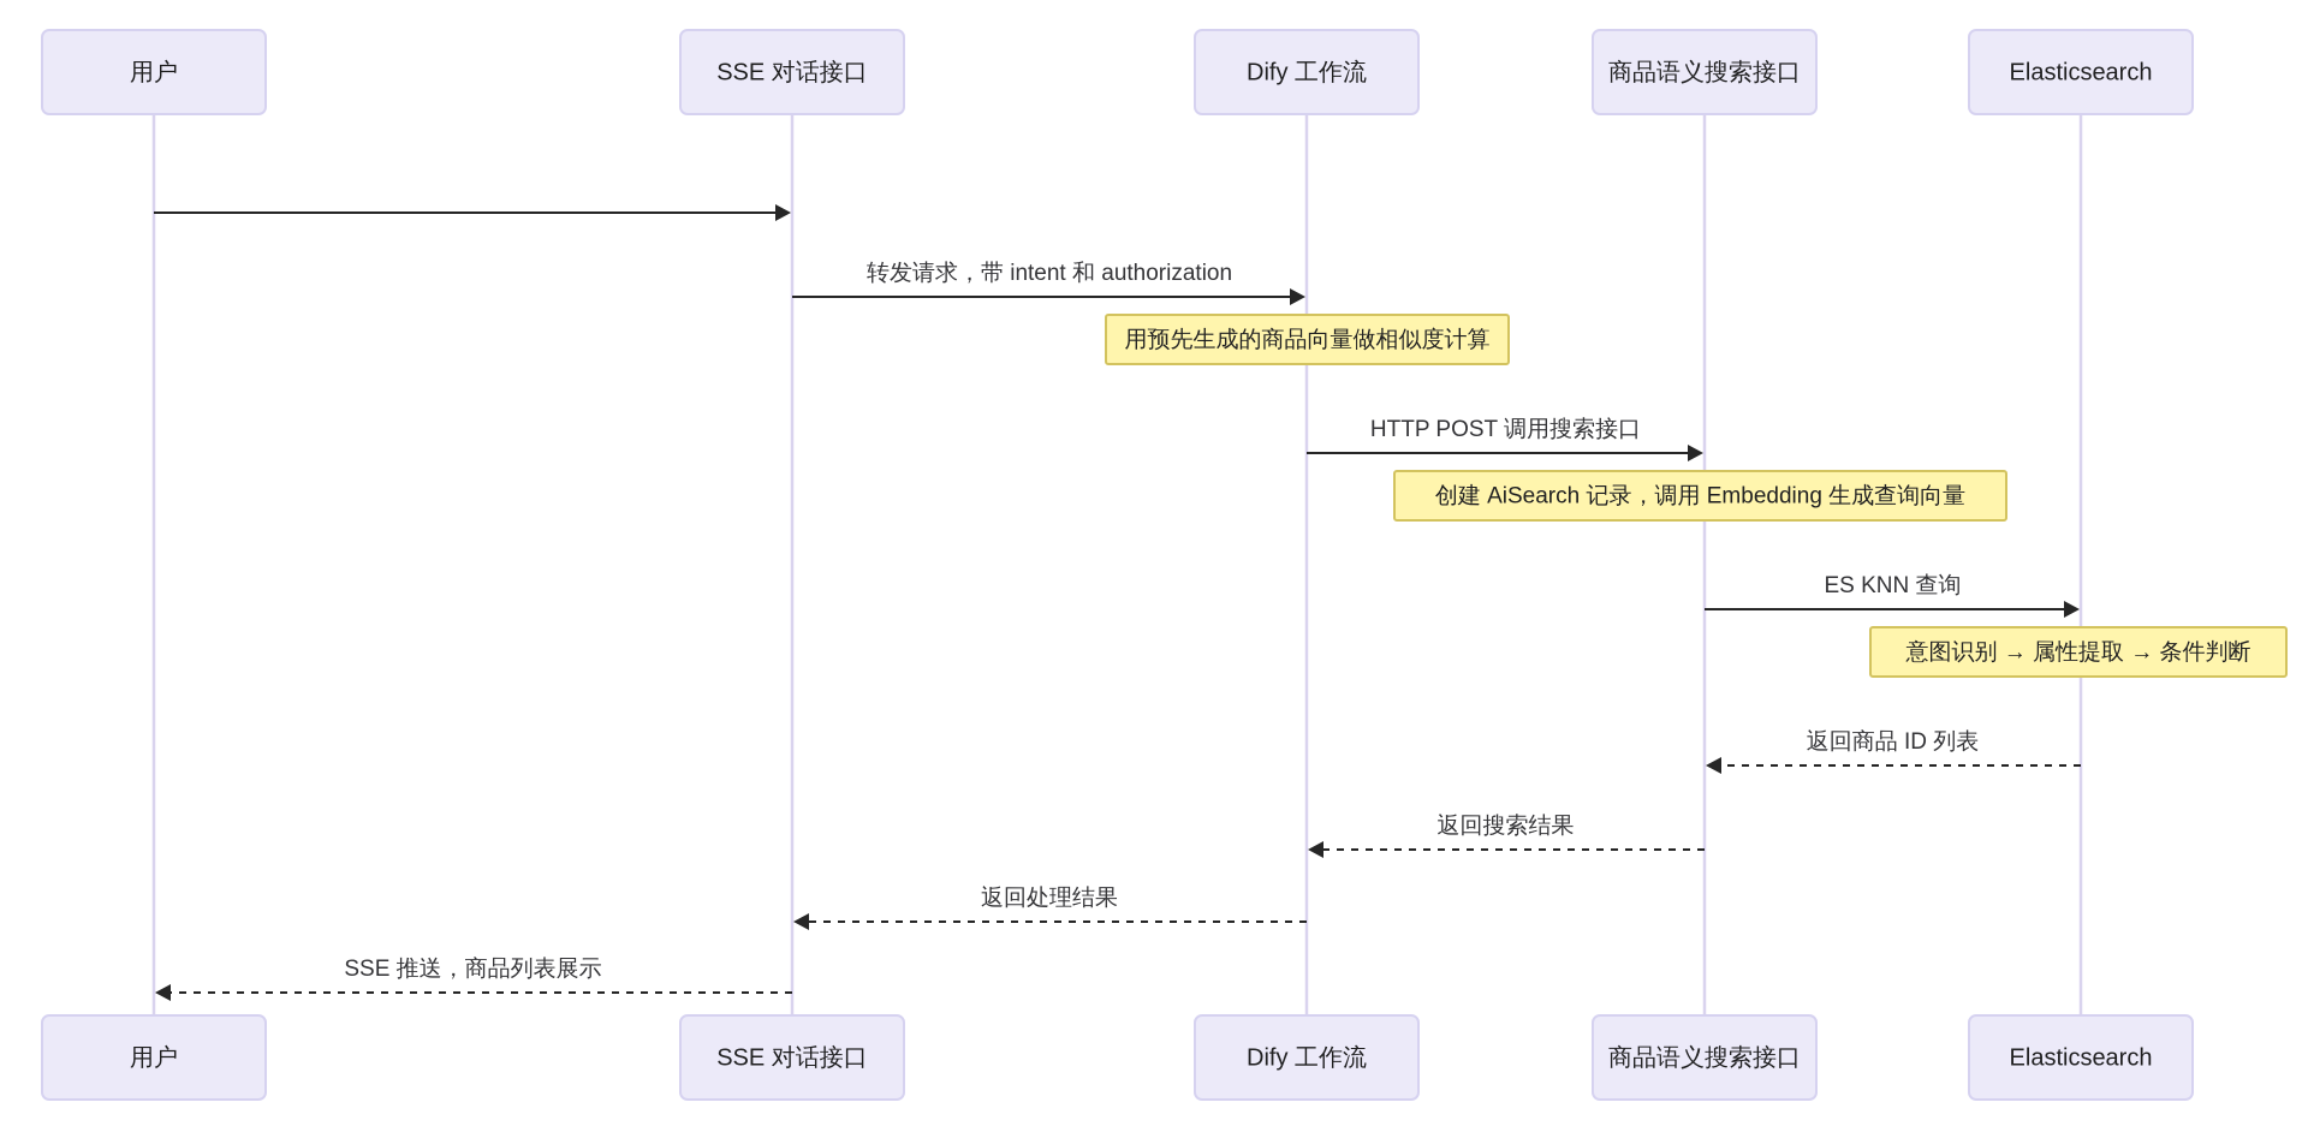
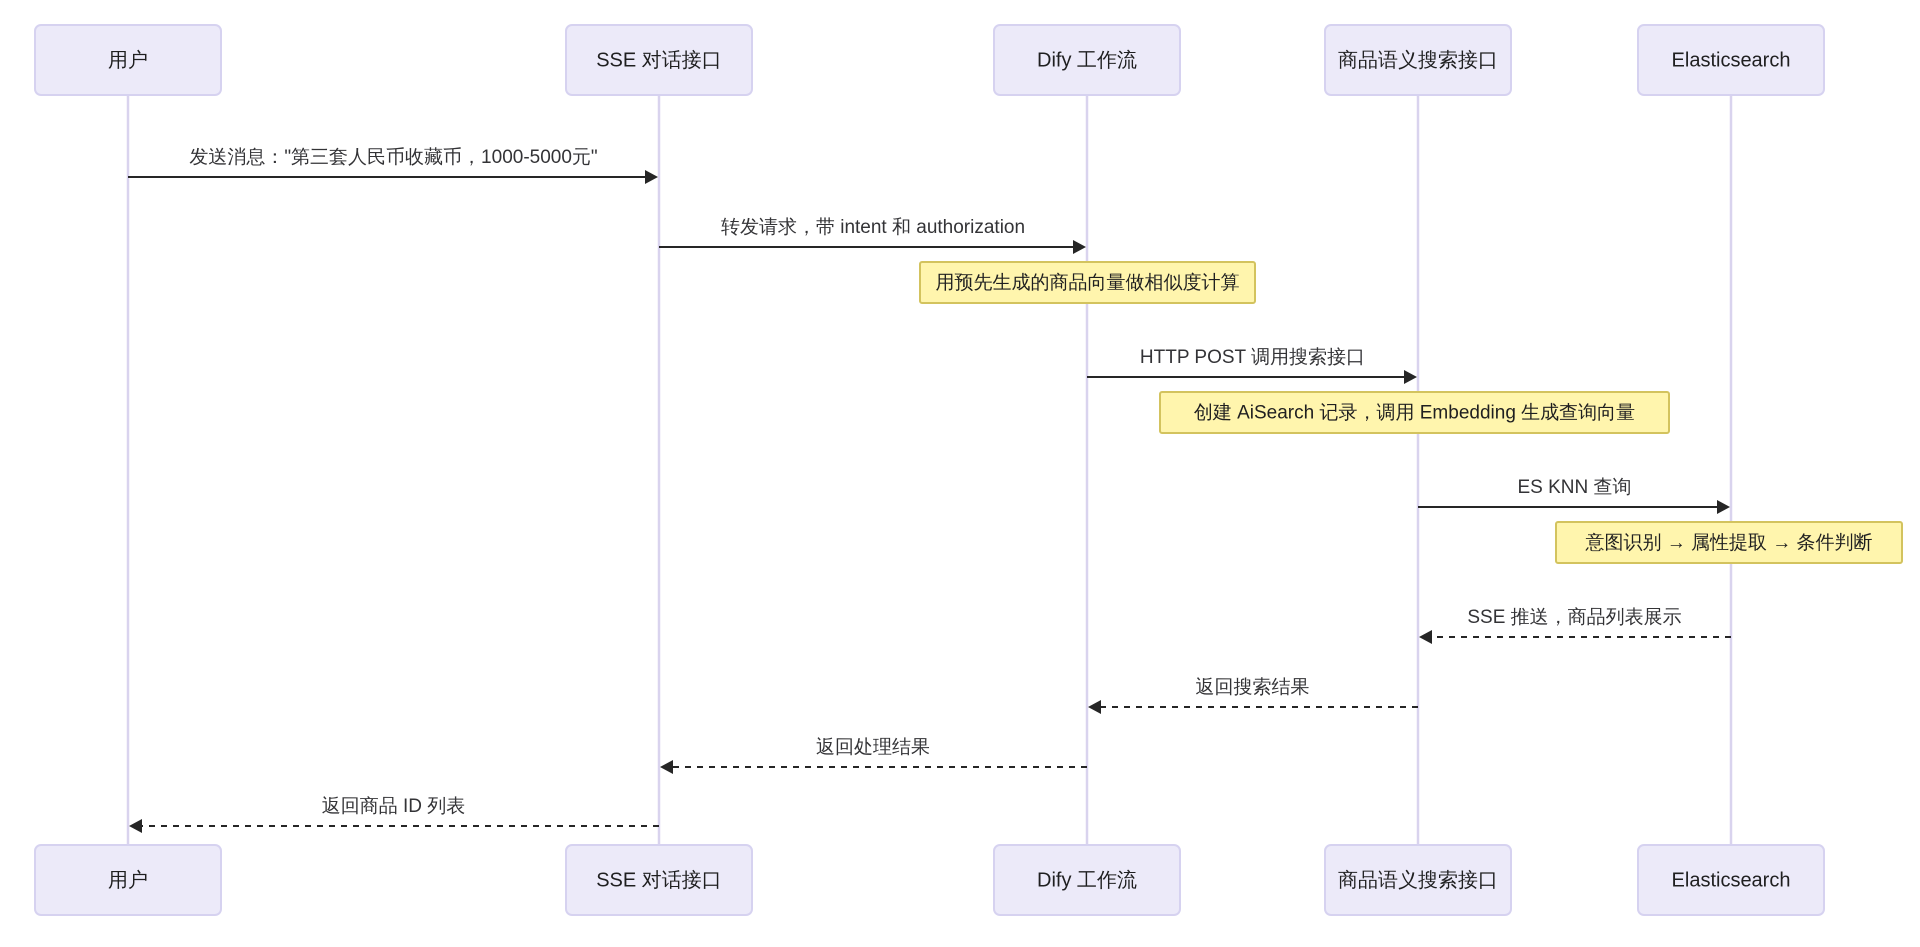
  用预先生成的商品向量做相似度计算
  创建 AiSearch 记录，调用 Embedding 生成查询向量
  意图识别 → 属性提取 → 条件判断
+ 发送消息："第三套人民币收藏币，1000-5000元"
  转发请求，带 intent 和 authorization
  HTTP POST 调用搜索接口
  ES KNN 查询
- 返回商品 ID 列表
+ SSE 推送，商品列表展示
  返回搜索结果
  返回处理结果
- SSE 推送，商品列表展示
+ 返回商品 ID 列表
  用户
  SSE 对话接口
  Dify 工作流
  商品语义搜索接口
  Elasticsearch
  用户
  SSE 对话接口
  Dify 工作流
  商品语义搜索接口
  Elasticsearch
